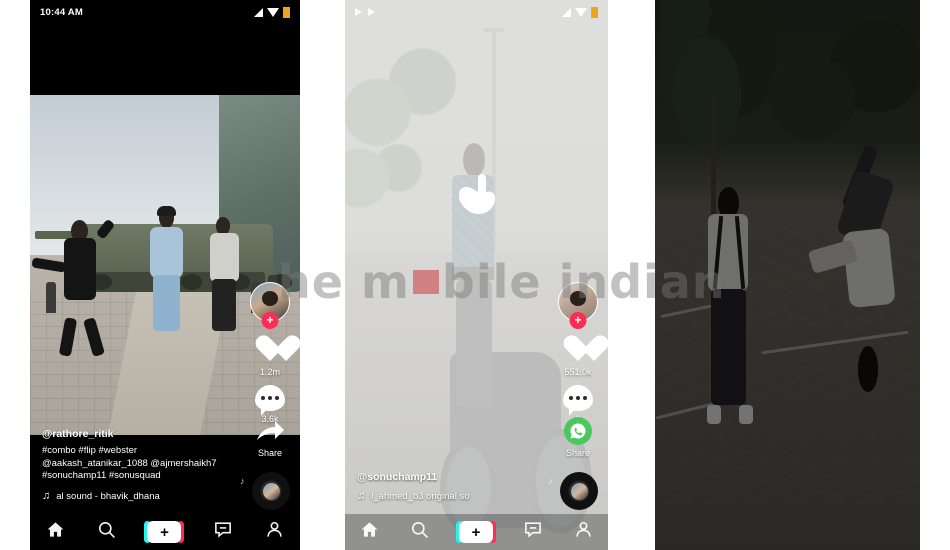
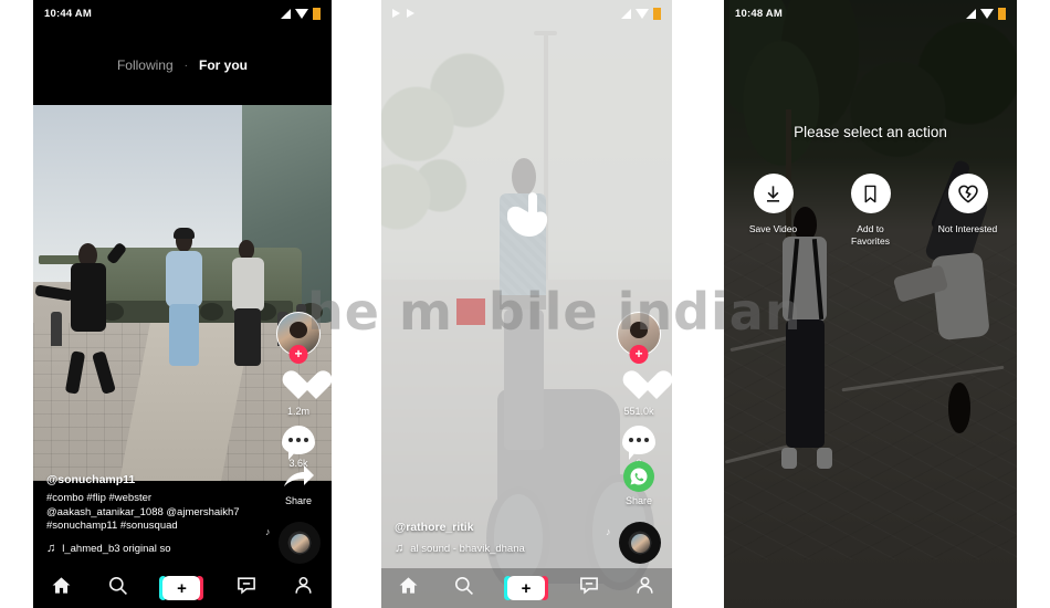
  10:44 AM
+ Following
+ ·
+ For you
  +
  1.2m
  3.6k
  Share
  ♪
- @rathore_ritik
+ @sonuchamp11
  #combo #flip #webster @aakash_atanikar_1088 @ajmershaikh7 #sonuchamp11 #sonusquad
  ♫
- al sound - bhavik_dhana
+ l_ahmed_b3 original so
  +
  +
  551.0k
  Share
  ♪
- @sonuchamp11
+ @rathore_ritik
  ♫
- l_ahmed_b3 original so
+ al sound - bhavik_dhana
  +
+ 10:48 AM
+ Please select an action
+ Save Video
+ Add to Favorites
+ Not Interested
  he m
  bile indian
